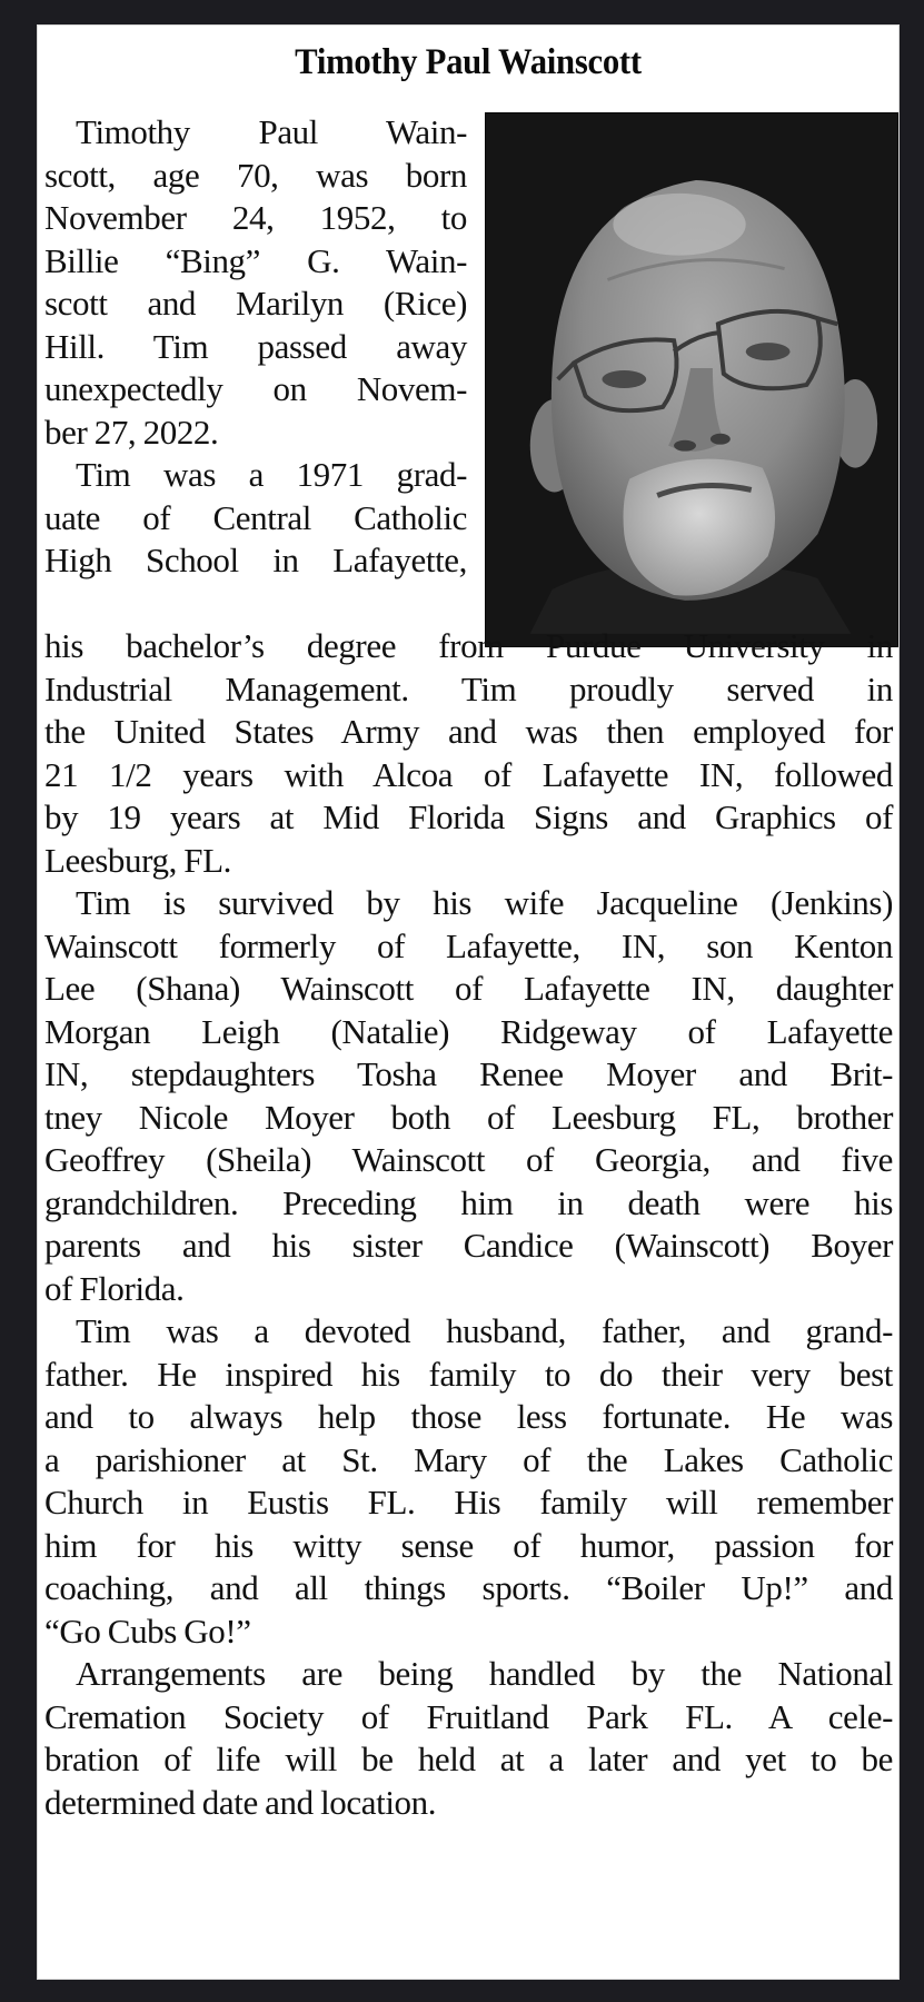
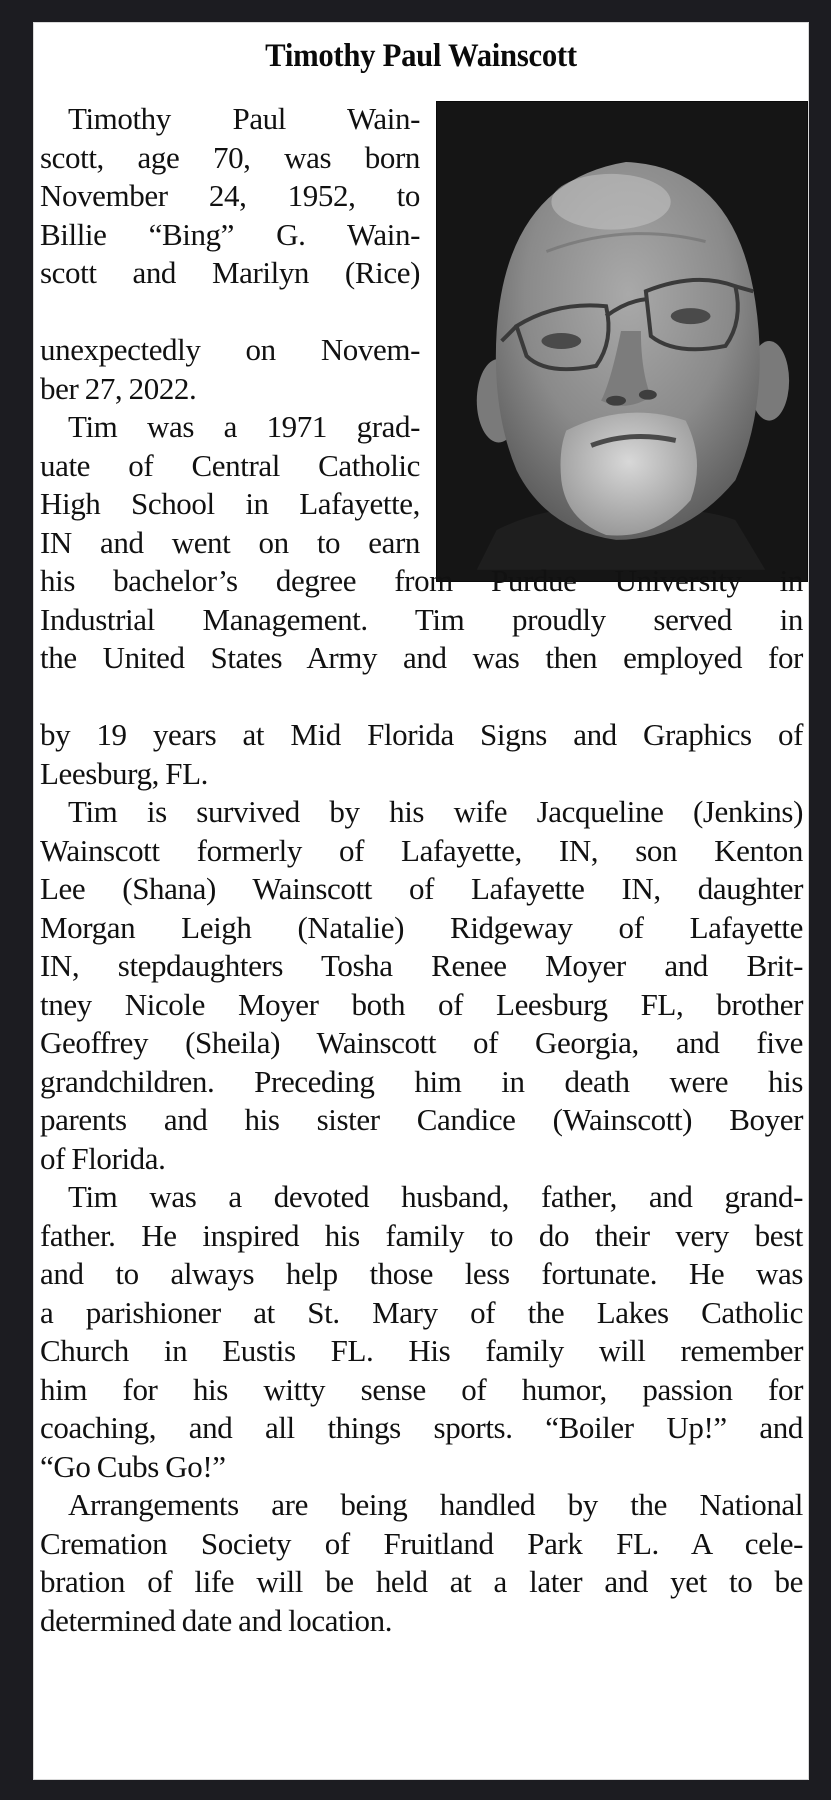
  Timothy Paul Wainscott
  Timothy Paul Wain-
  scott, age 70, was born
  November 24, 1952, to
  Billie “Bing” G. Wain-
  scott and Marilyn (Rice)
- Hill. Tim passed away
  unexpectedly on Novem-
  ber 27, 2022.
  Tim was a 1971 grad-
  uate of Central Catholic
  High School in Lafayette,
+ IN and went on to earn
  his bachelor’s degree from Purdue University in
  Industrial Management. Tim proudly served in
  the United States Army and was then employed for
- 21 1/2 years with Alcoa of Lafayette IN, followed
  by 19 years at Mid Florida Signs and Graphics of
  Leesburg, FL.
  Tim is survived by his wife Jacqueline (Jenkins)
  Wainscott formerly of Lafayette, IN, son Kenton
  Lee (Shana) Wainscott of Lafayette IN, daughter
  Morgan Leigh (Natalie) Ridgeway of Lafayette
  IN, stepdaughters Tosha Renee Moyer and Brit-
  tney Nicole Moyer both of Leesburg FL, brother
  Geoffrey (Sheila) Wainscott of Georgia, and five
  grandchildren. Preceding him in death were his
  parents and his sister Candice (Wainscott) Boyer
  of Florida.
  Tim was a devoted husband, father, and grand-
  father. He inspired his family to do their very best
  and to always help those less fortunate. He was
  a parishioner at St. Mary of the Lakes Catholic
  Church in Eustis FL. His family will remember
  him for his witty sense of humor, passion for
  coaching, and all things sports. “Boiler Up!” and
  “Go Cubs Go!”
  Arrangements are being handled by the National
  Cremation Society of Fruitland Park FL. A cele-
  bration of life will be held at a later and yet to be
  determined date and location.
